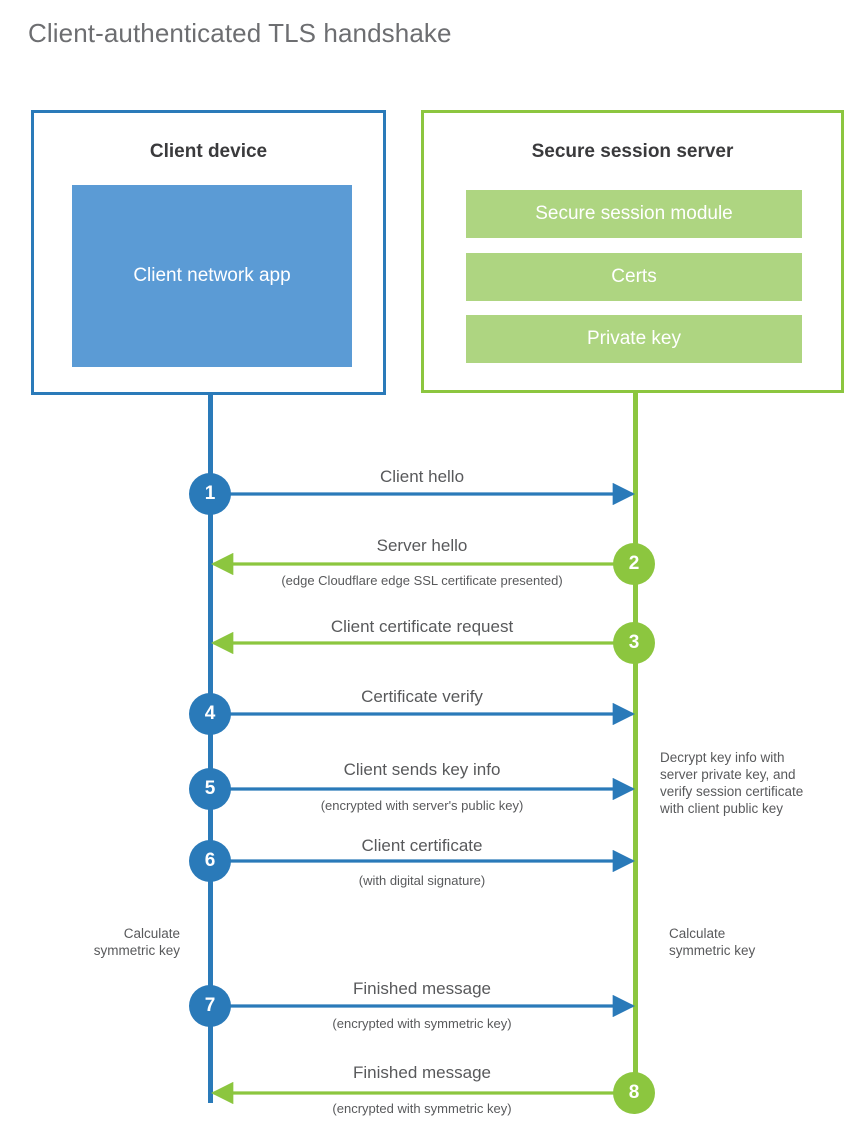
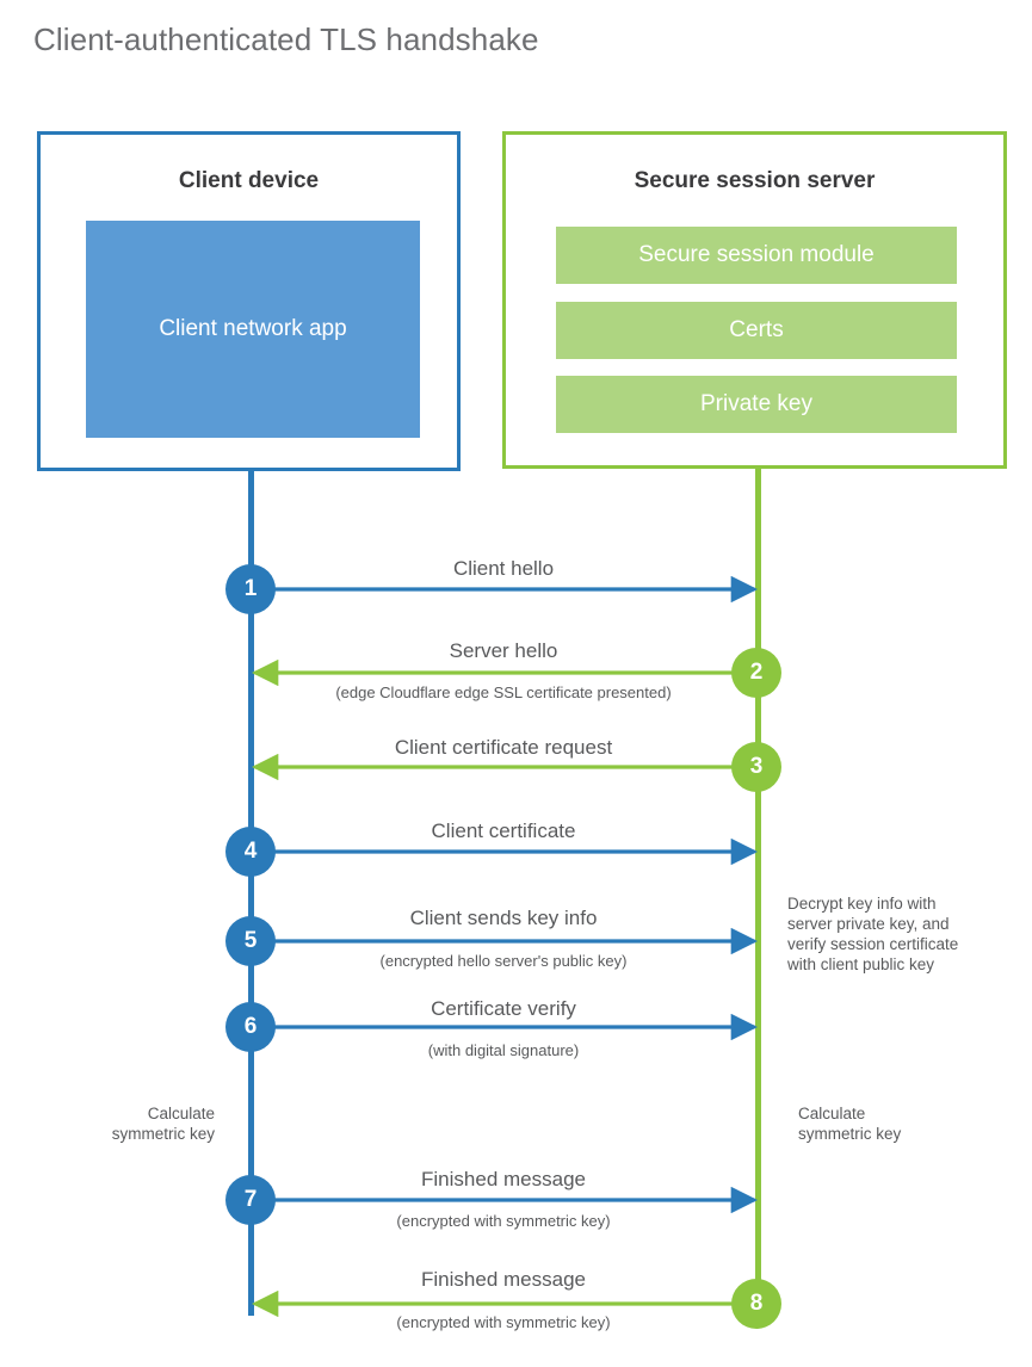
  Client-authenticated TLS handshake
  Client device
  Client network app
  Secure session server
  Secure session module
  Certs
  Private key
  1
  2
  3
  4
  5
  6
  7
  8
  Client hello
  Server hello
  (edge Cloudflare edge SSL certificate presented)
  Client certificate request
- Certificate verify
+ Client certificate
  Client sends key info
- (encrypted with server's public key)
+ (encrypted hello server's public key)
- Client certificate
+ Certificate verify
  (with digital signature)
  Finished message
  (encrypted with symmetric key)
  Finished message
  (encrypted with symmetric key)
  Decrypt key info with server private key, and verify session certificate with client public key
  Calculate
  symmetric key
  Calculate
  symmetric key
